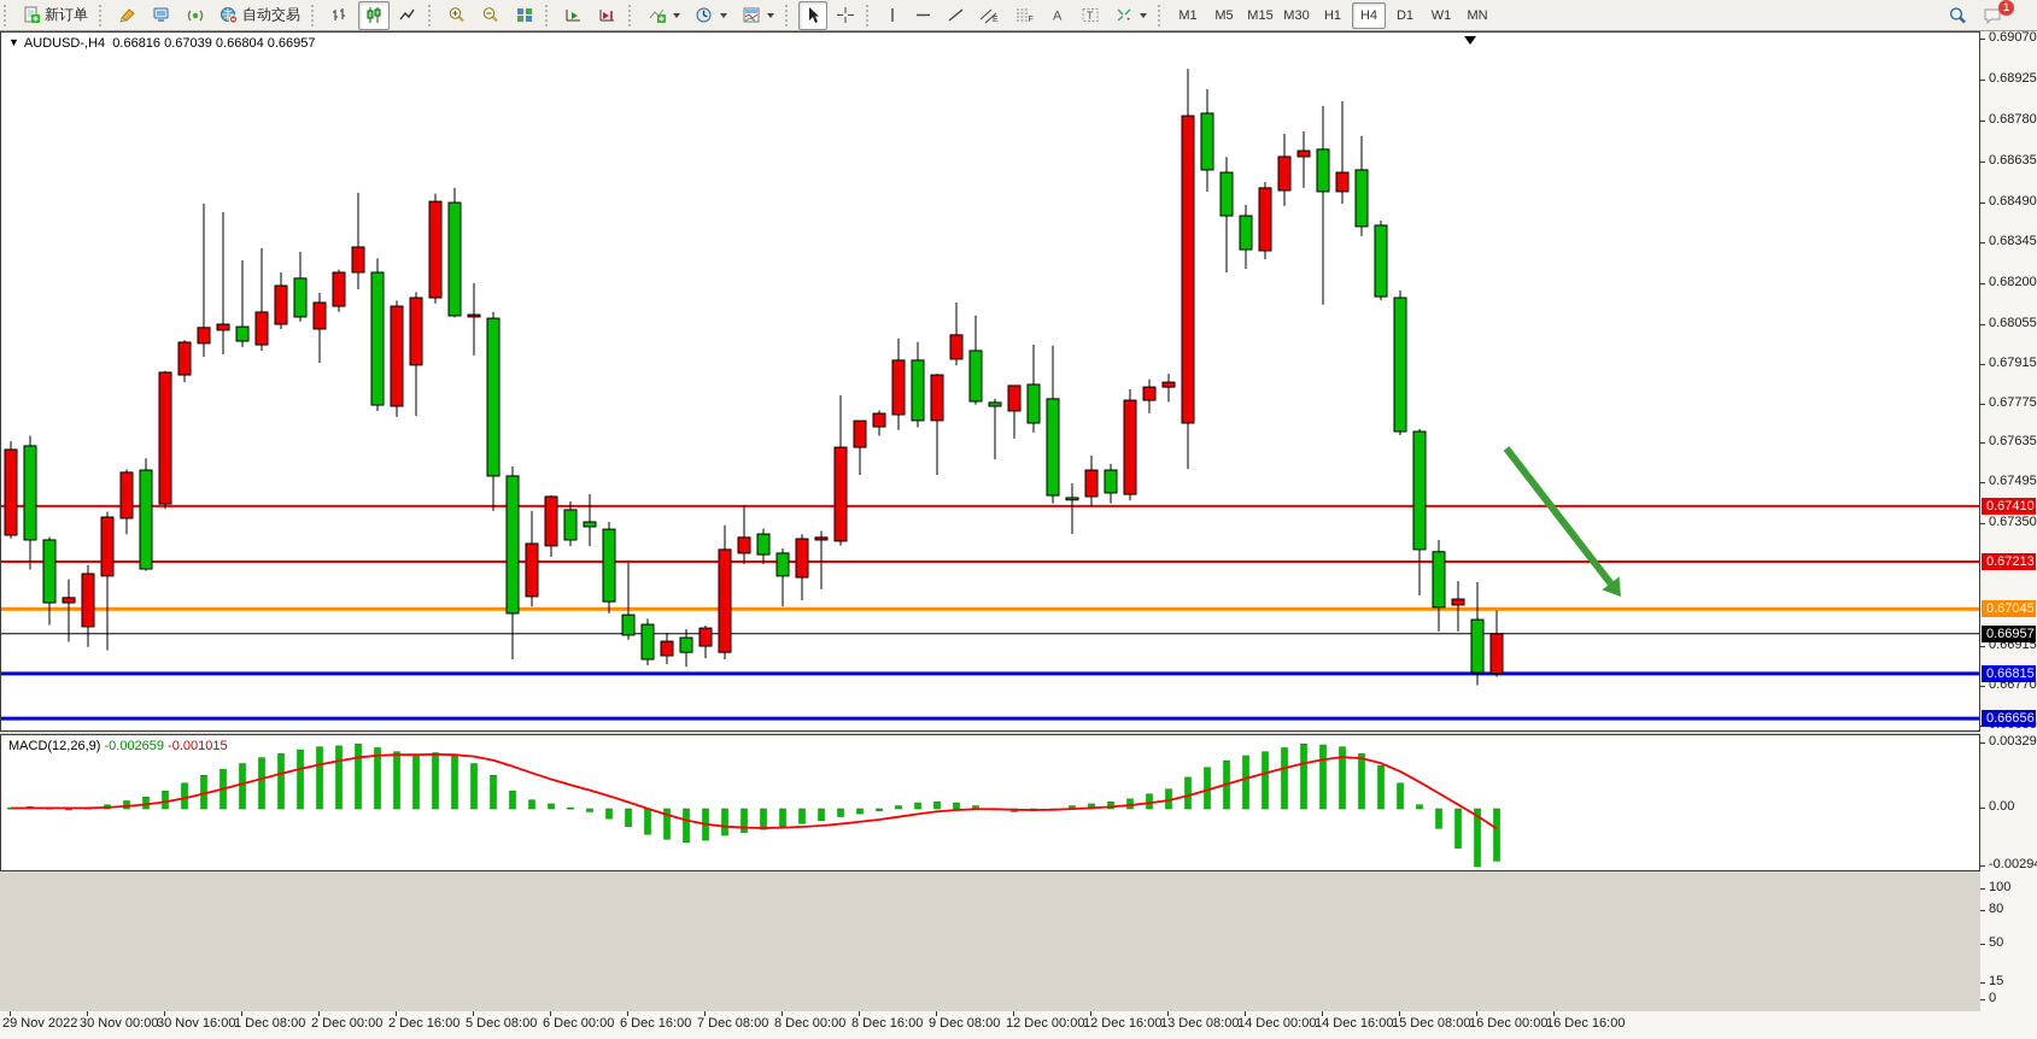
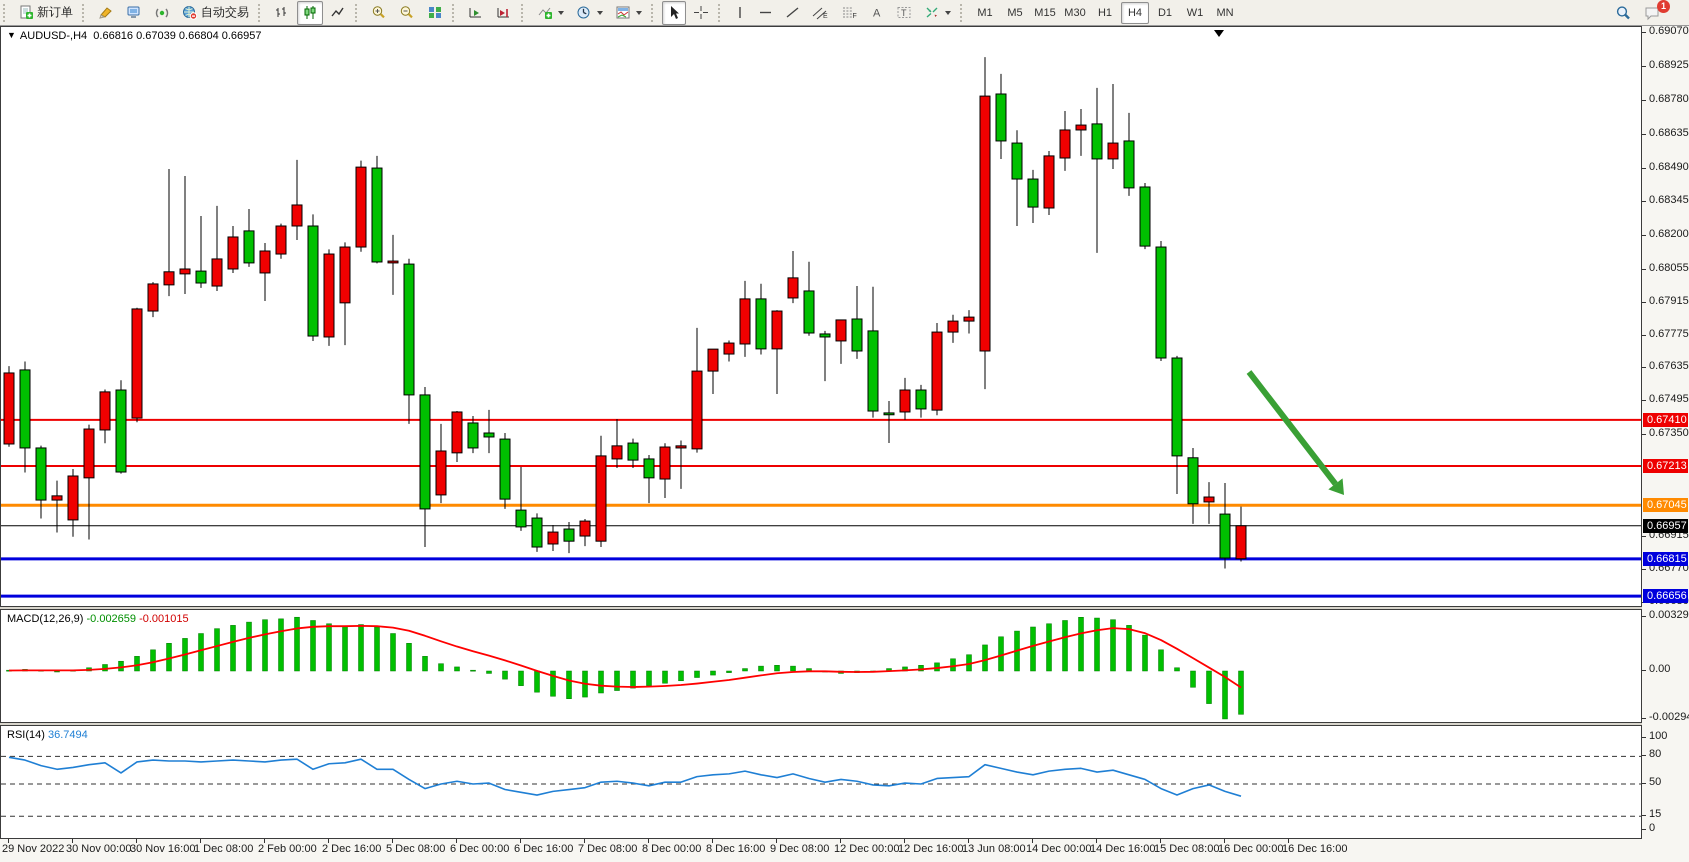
  新订单
  自动交易
  A
  T
  M1
  M5
  M15
  M30
  H1
  H4
  D1
  W1
  MN
  1
  ▼ AUDUSD-,H4 0.66816 0.67039 0.66804 0.66957
  MACD(12,26,9) -0.002659 -0.001015
+ RSI(14) 36.7494
  0.69070
  0.68925
  0.68780
  0.68635
  0.68490
  0.68345
  0.68200
  0.68055
  0.67915
  0.67775
  0.67635
  0.67495
  0.67350
  0.66915
  0.66770
  0.00329
  0.00
  -0.0029
  100
  80
  50
  15
  0
  0.67410
  0.67213
  0.67045
  0.66815
  0.66656
  0.66957
  29 Nov 2022
  30 Nov 00:00
  30 Nov 16:00
  1 Dec 08:00
- 2 Dec 00:00
+ 2 Feb 00:00
  2 Dec 16:00
  5 Dec 08:00
  6 Dec 00:00
  6 Dec 16:00
  7 Dec 08:00
  8 Dec 00:00
  8 Dec 16:00
  9 Dec 08:00
  12 Dec 00:00
  12 Dec 16:00
- 13 Dec 08:00
+ 13 Jun 08:00
  14 Dec 00:00
  14 Dec 16:00
  15 Dec 08:00
  16 Dec 00:00
  16 Dec 16:00
